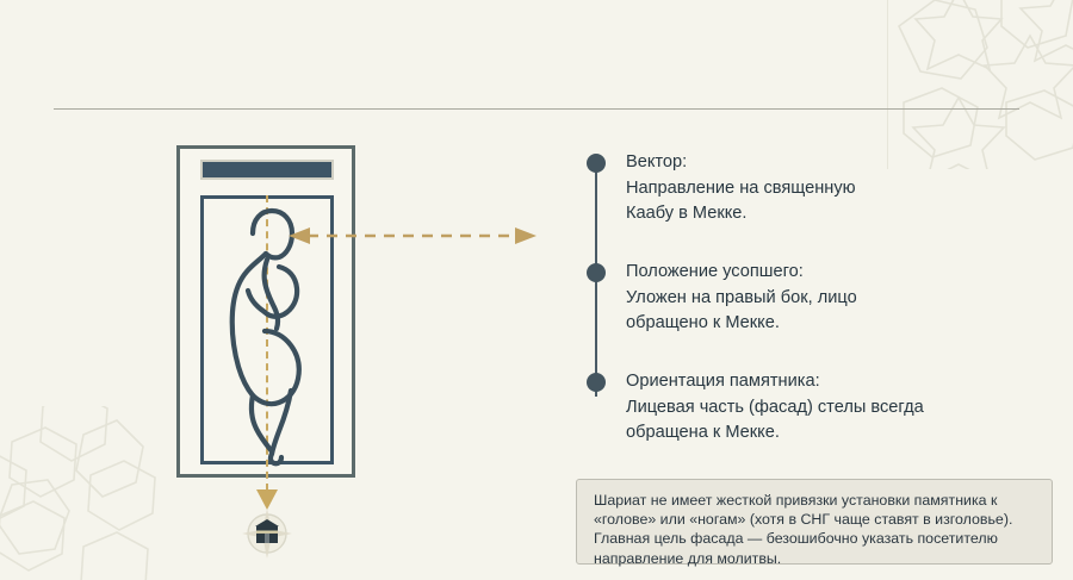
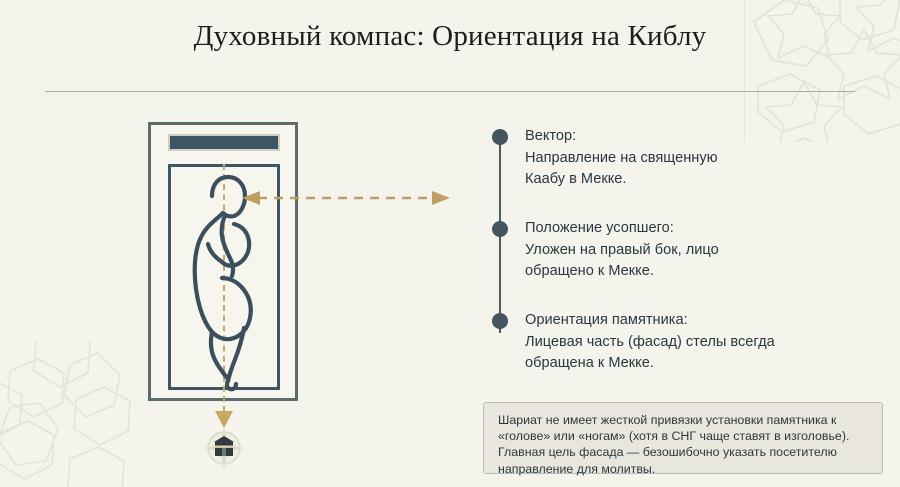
+ Духовный компас: Ориентация на Киблу
  Вектор:
  Направление на священную
  Каабу в Мекке.
  Положение усопшего:
  Уложен на правый бок, лицо
  обращено к Мекке.
  Ориентация памятника:
  Лицевая часть (фасад) стелы всегда
  обращена к Мекке.
  Шариат не имеет жесткой привязки установки памятника к
  «голове» или «ногам» (хотя в СНГ чаще ставят в изголовье).
  Главная цель фасада — безошибочно указать посетителю
  направление для молитвы.
